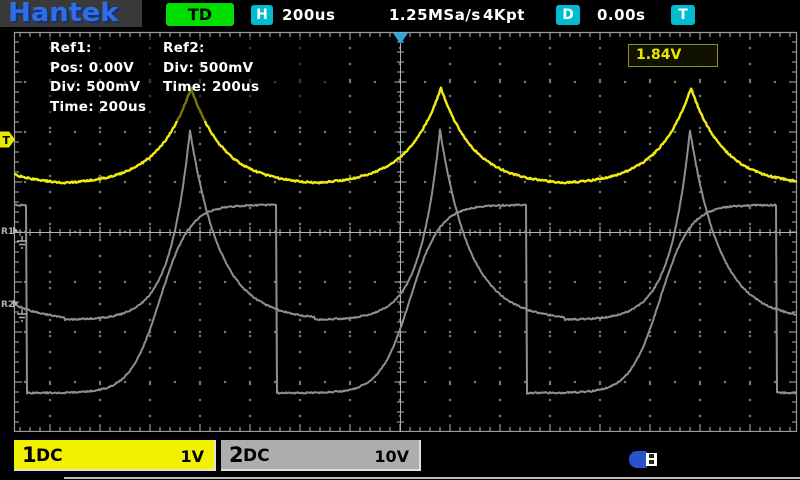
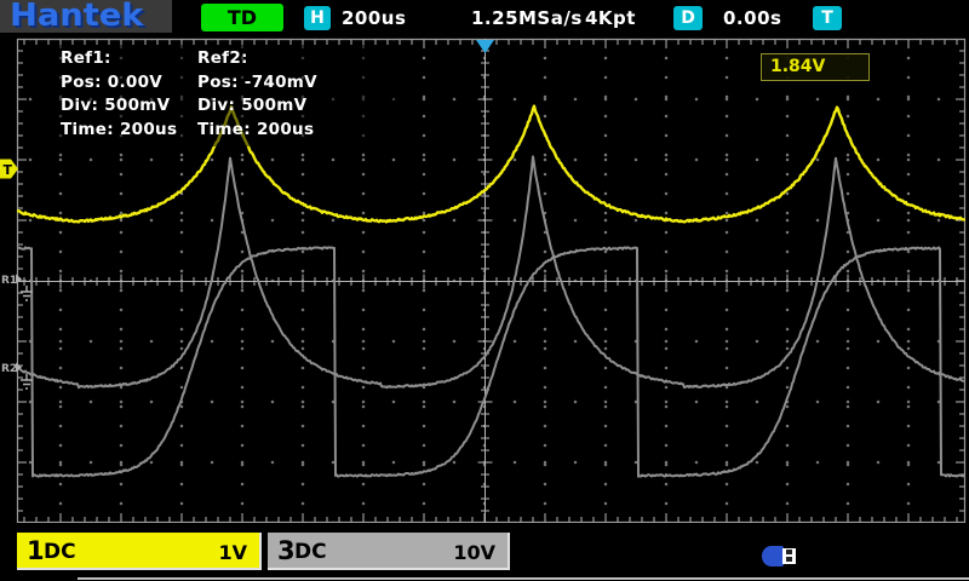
  Hantek
  TD
  H
  200us
  1.25MSa/s
  4Kpt
  D
  0.00s
  T
  T
  R1
  R2
  Ref1:
  Pos: 0.00V
  Div: 500mV
  Time: 200us
  Ref2:
+ Pos: -740mV
  Div: 500mV
  Time: 200us
  1.84V
  1
  DC
  1V
- 2
+ 3
  DC
  10V
